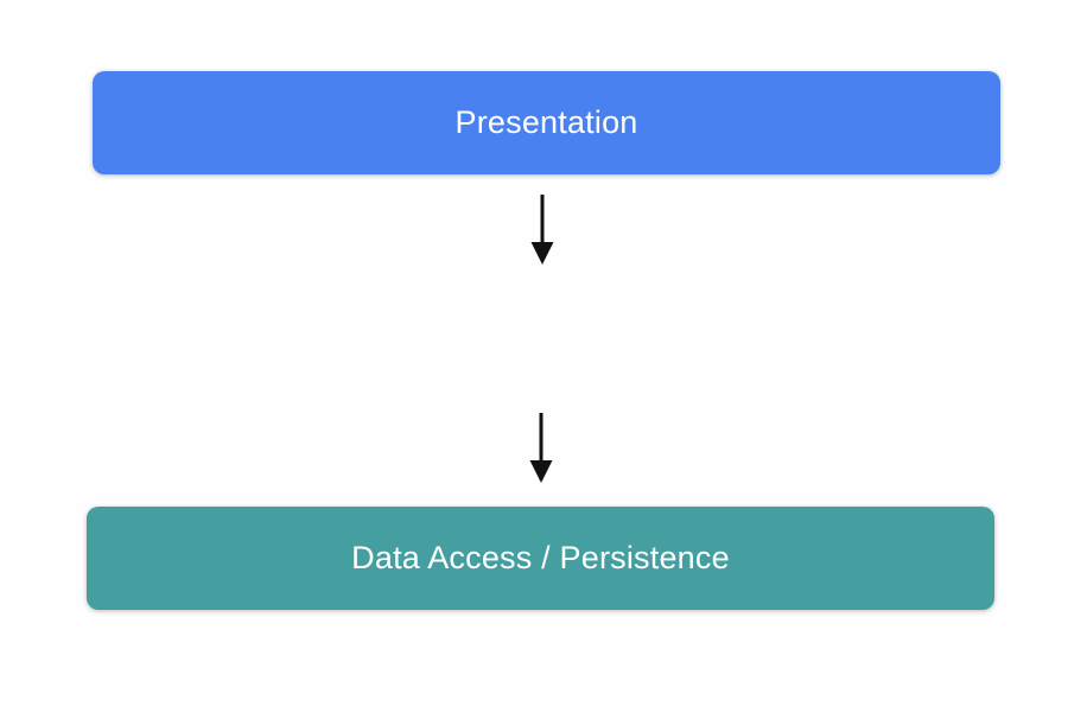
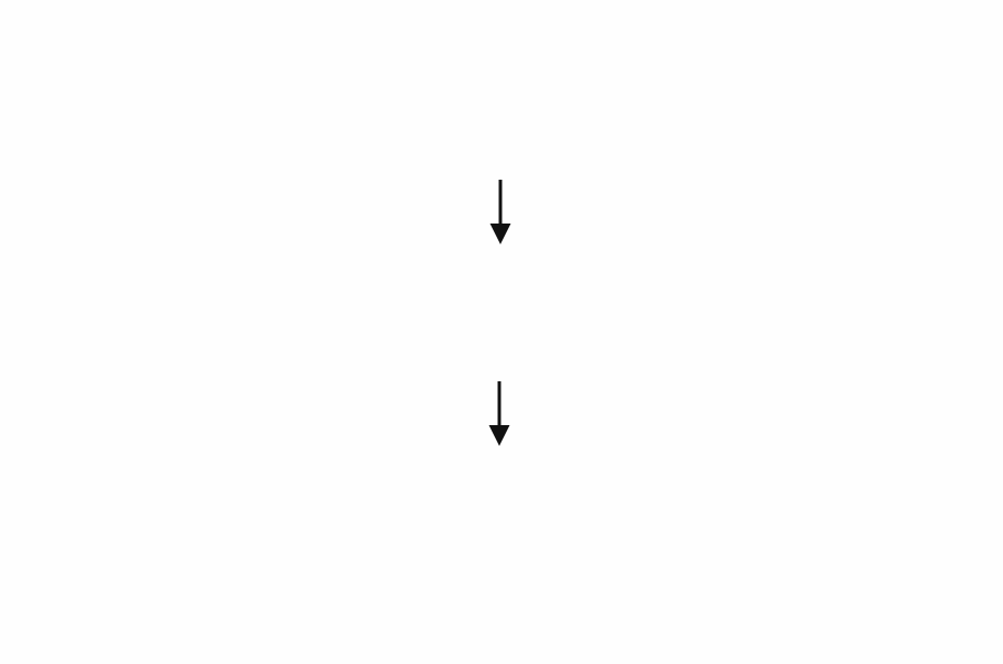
- Presentation
- Data Access / Persistence
